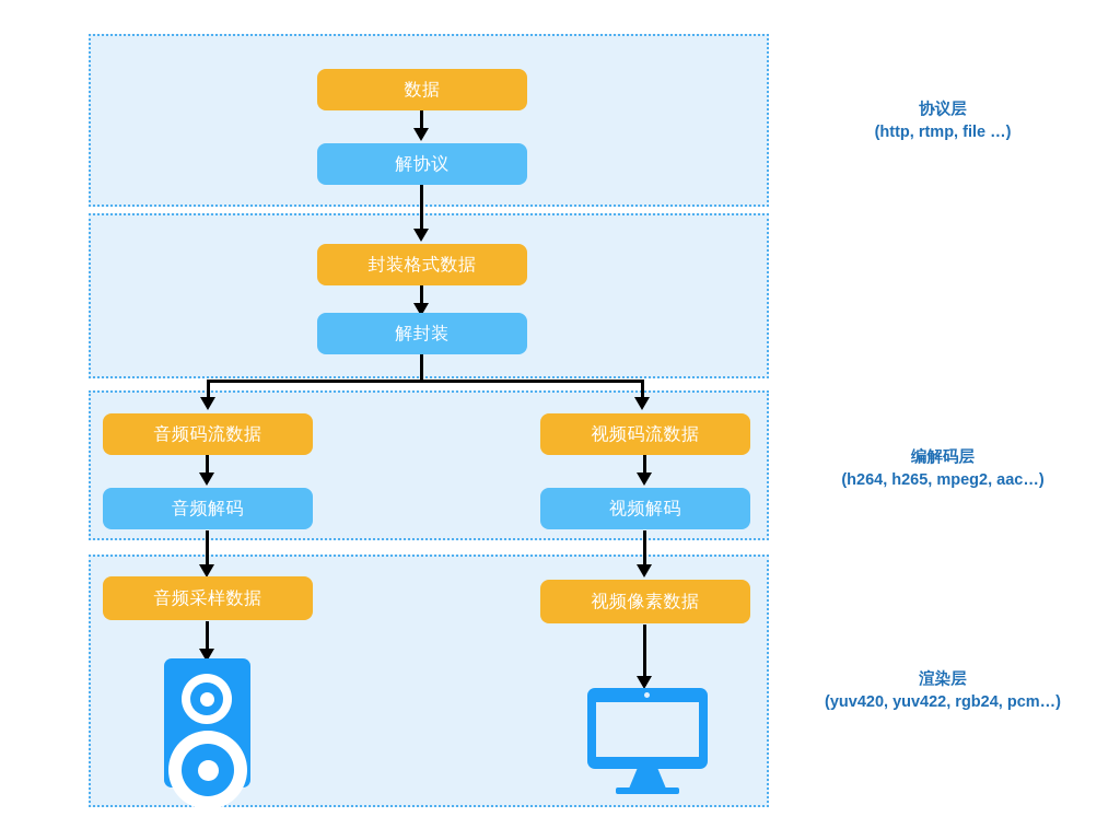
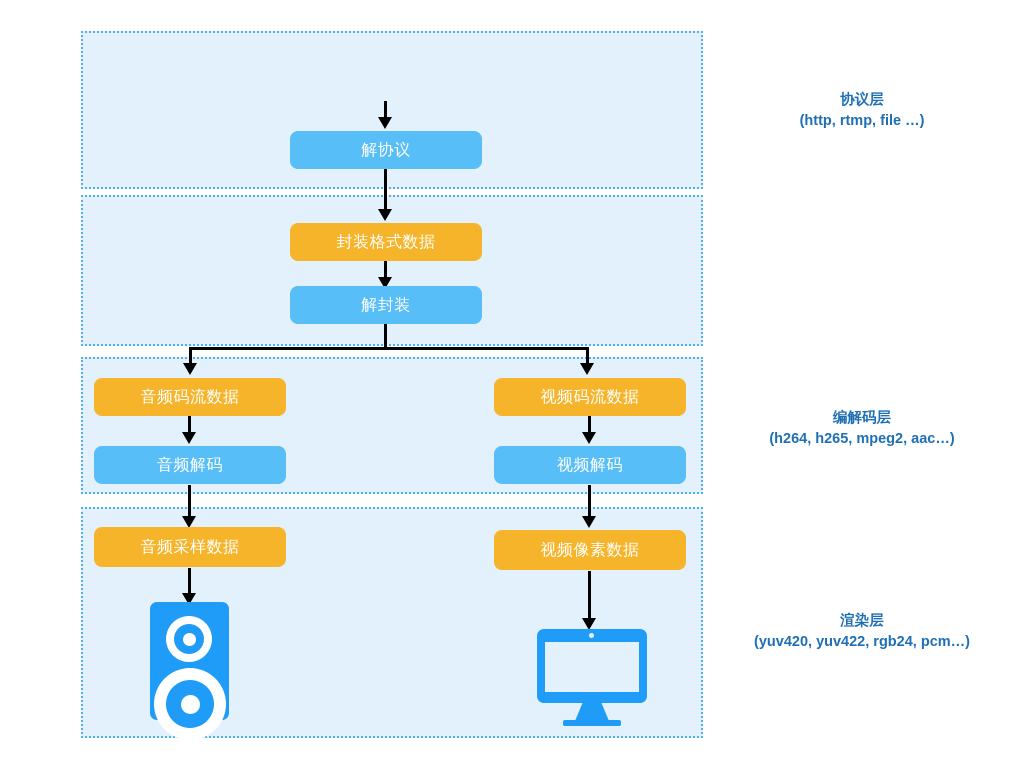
- 数据
  解协议
  封装格式数据
  解封装
  音频码流数据
  视频码流数据
  音频解码
  视频解码
  音频采样数据
  视频像素数据
  协议层
  (http, rtmp, file …)
  编解码层
  (h264, h265, mpeg2, aac…)
  渲染层
  (yuv420, yuv422, rgb24, pcm…)
